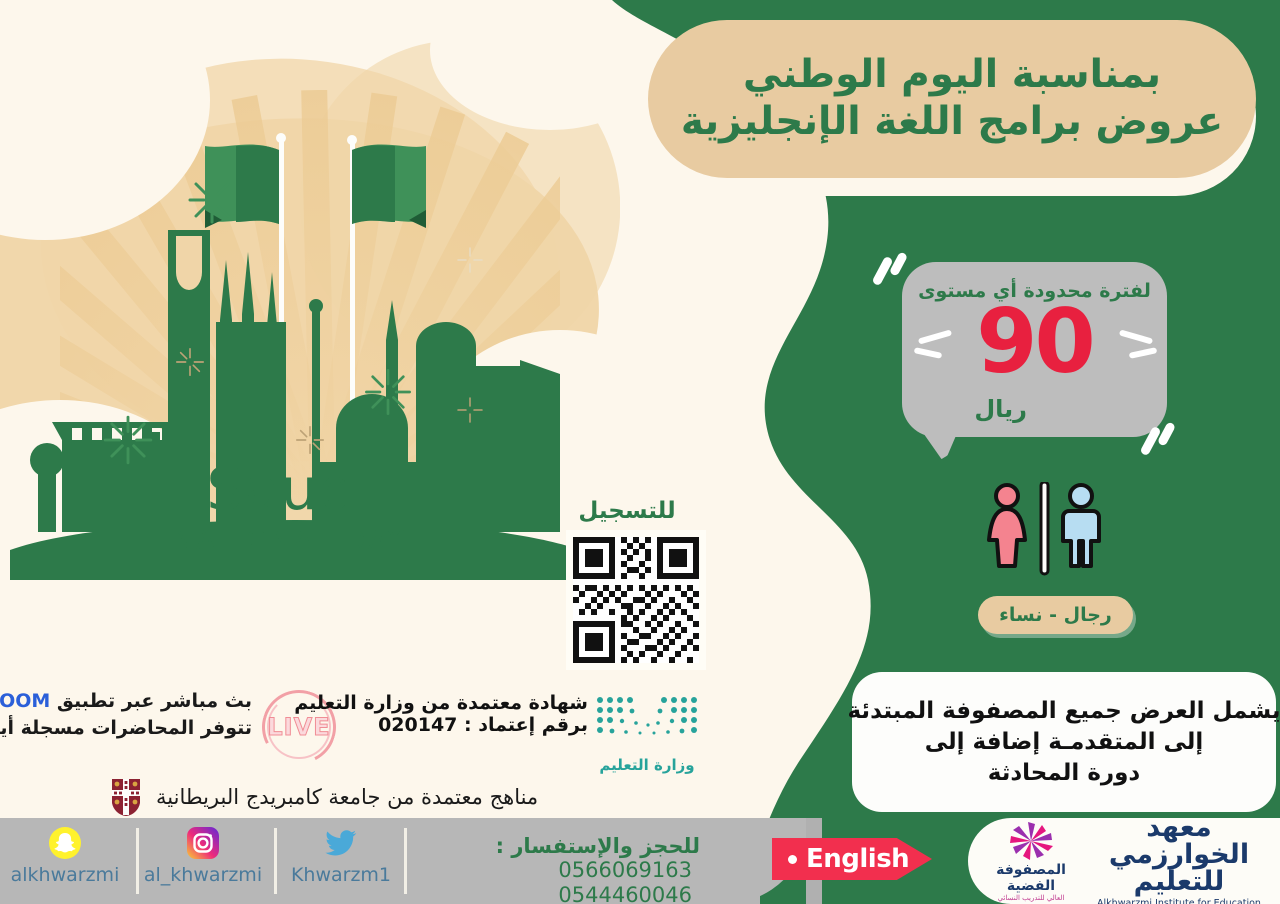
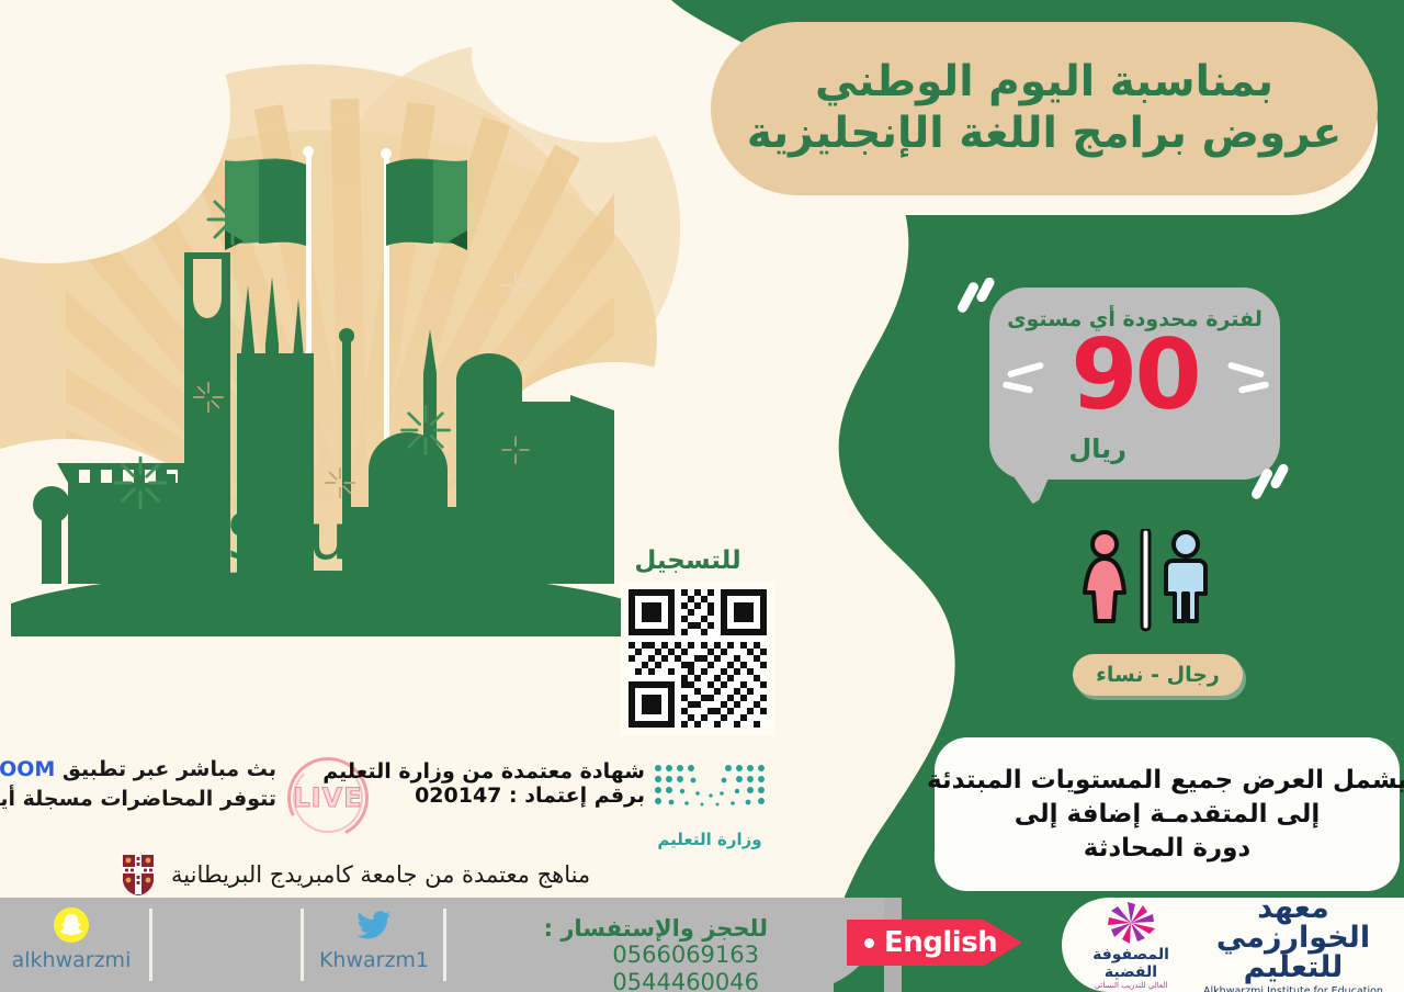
  بمناسبة اليوم الوطني
  عروض برامج اللغة الإنجليزية
  لفترة محدودة أي مستوى
  90
  ريال
  رجال - نساء
- يشمل العرض جميع المصفوفة المبتدئة
+ يشمل العرض جميع المستويات المبتدئة
  إلى المتقدمـة إضافة إلى
  دورة المحادثة
  Saudi
  للتسجيل
  بث مباشر عبر تطبيق OOM
  تتوفر المحاضرات مسجلة أي
  LIVE
  شهادة معتمدة من وزارة التعليم
  برقم إعتماد : 020147
  وزارة التعليم
  مناهج معتمدة من جامعة كامبريدج البريطانية
  alkhwarzmi
- al_khwarzmi
  Khwarzm1
  للحجز والإستفسار : 0566069163
  0544460046
  English
  المصفوفة الفضية
  العالي للتدريب النسائي
  معهد الخوارزمي للتعليم
  Alkhwarzmi Institute for Education
